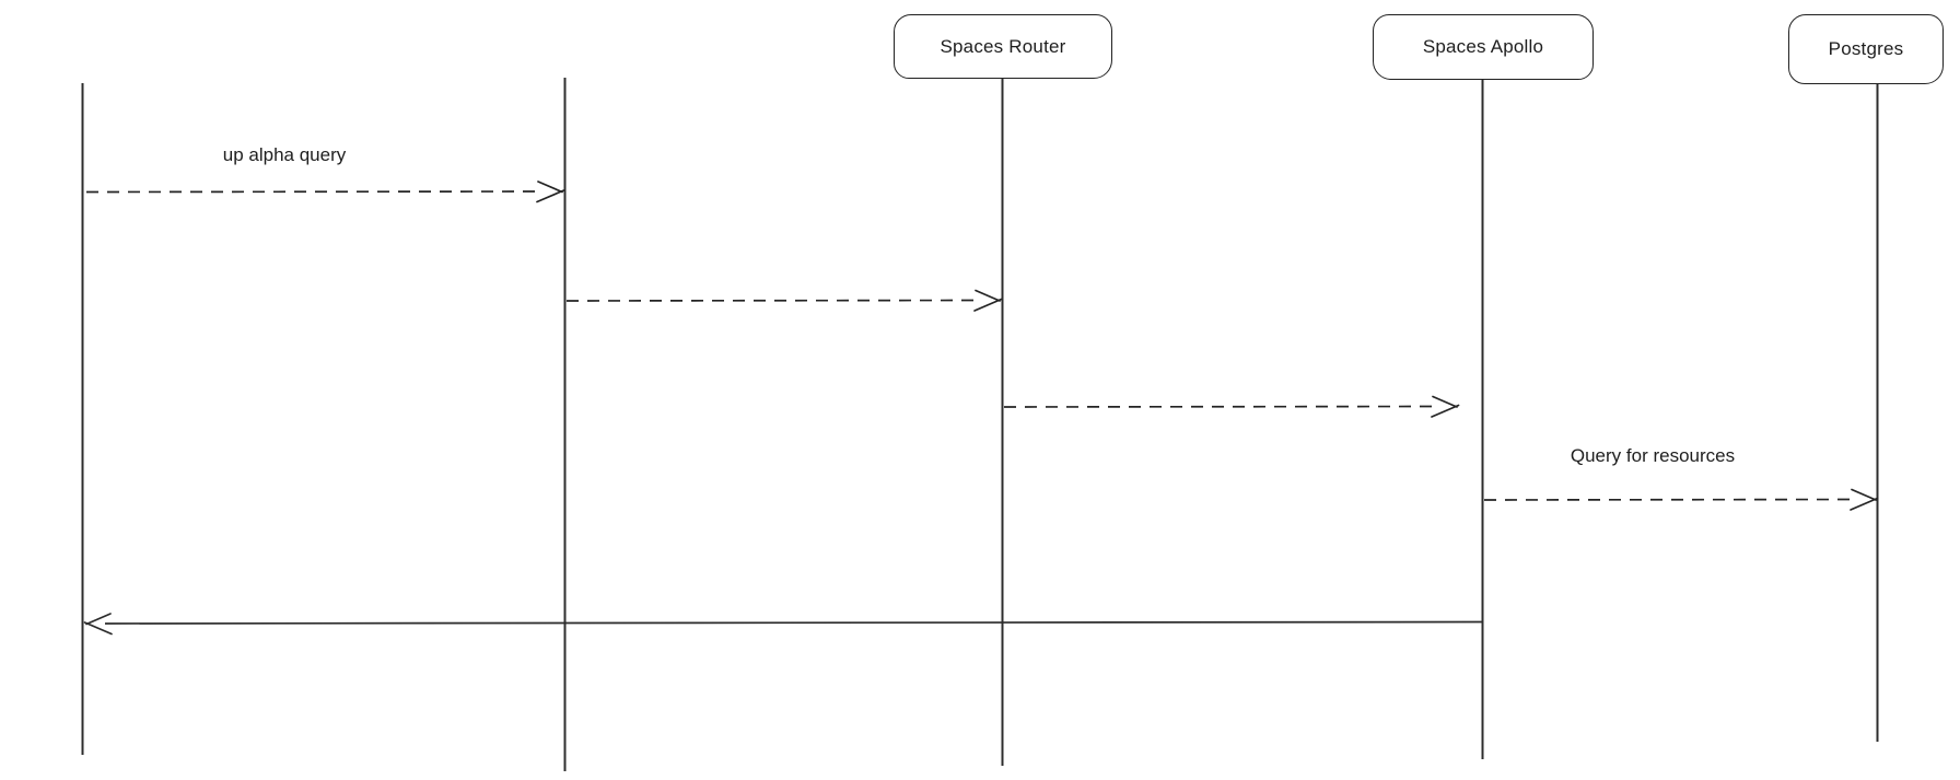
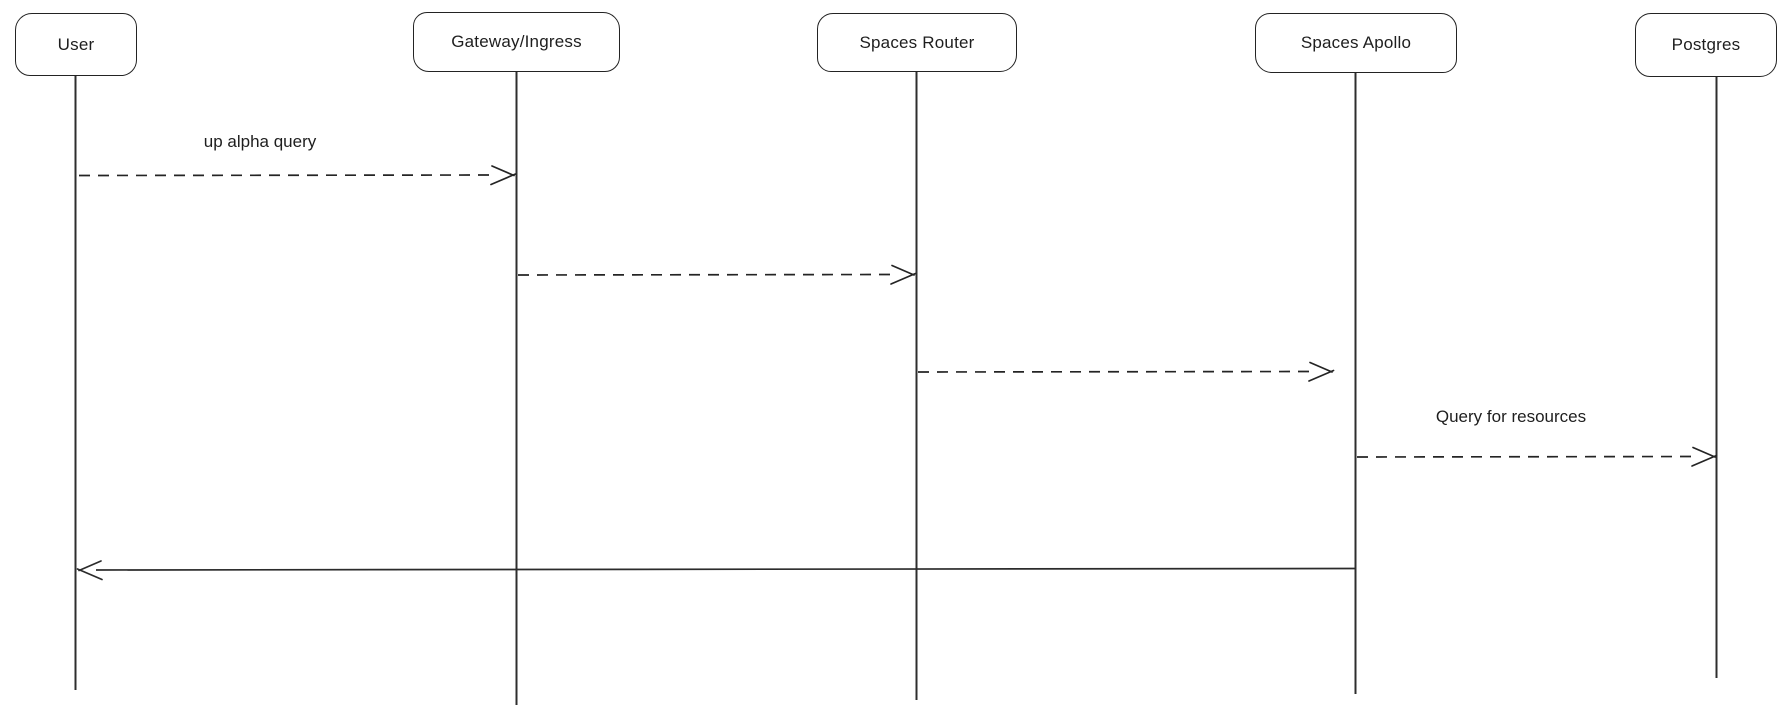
+ User
+ Gateway/Ingress
  Spaces Router
  Spaces Apollo
  Postgres
  up alpha query
  Query for resources
